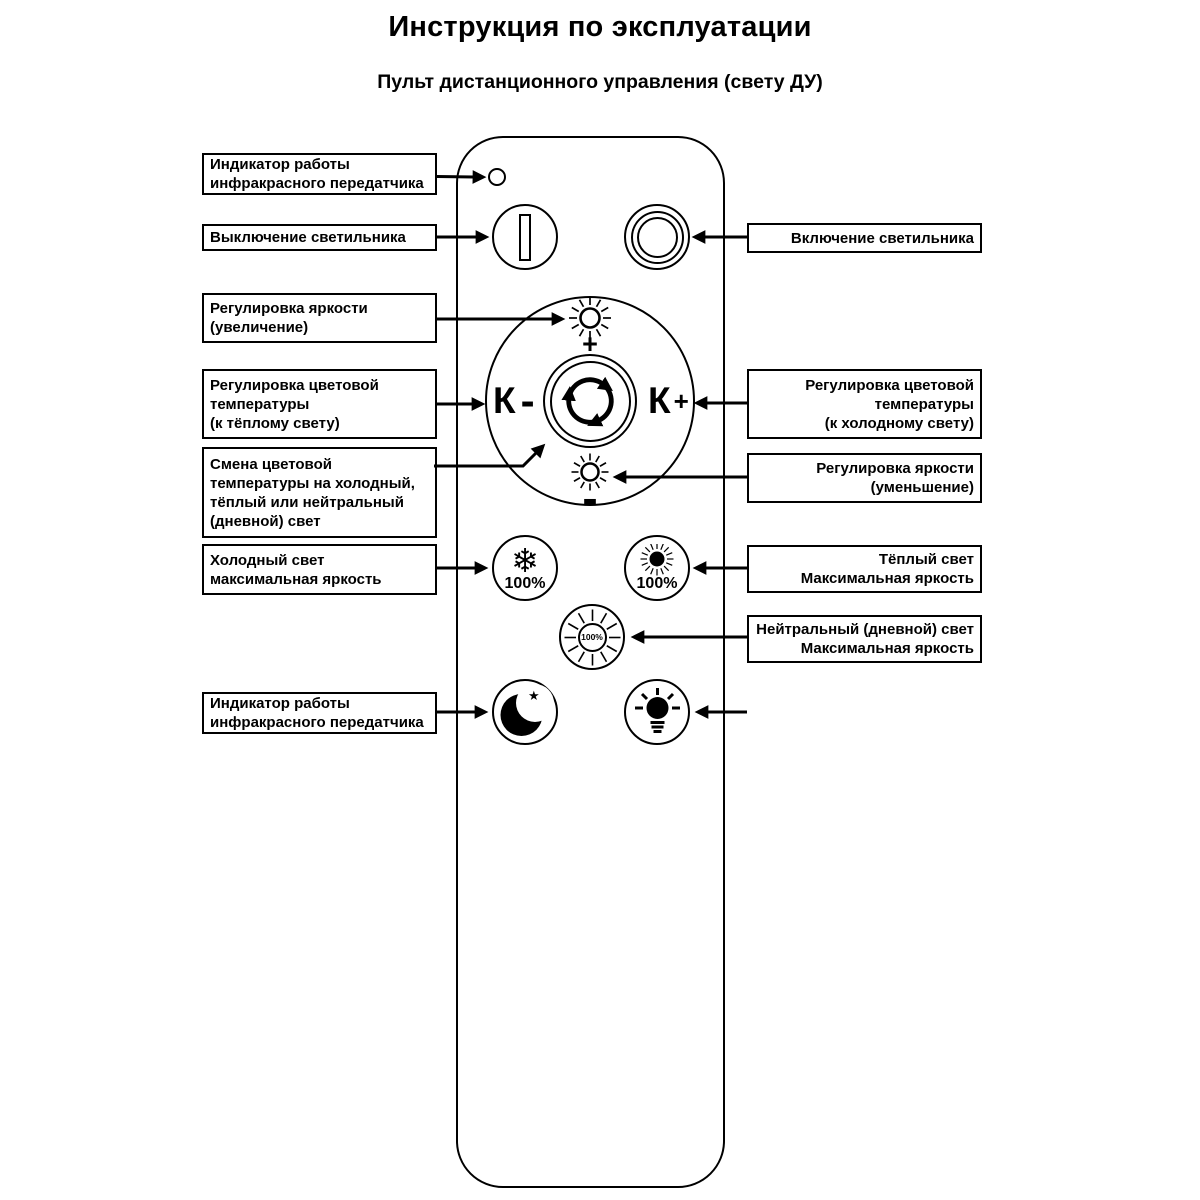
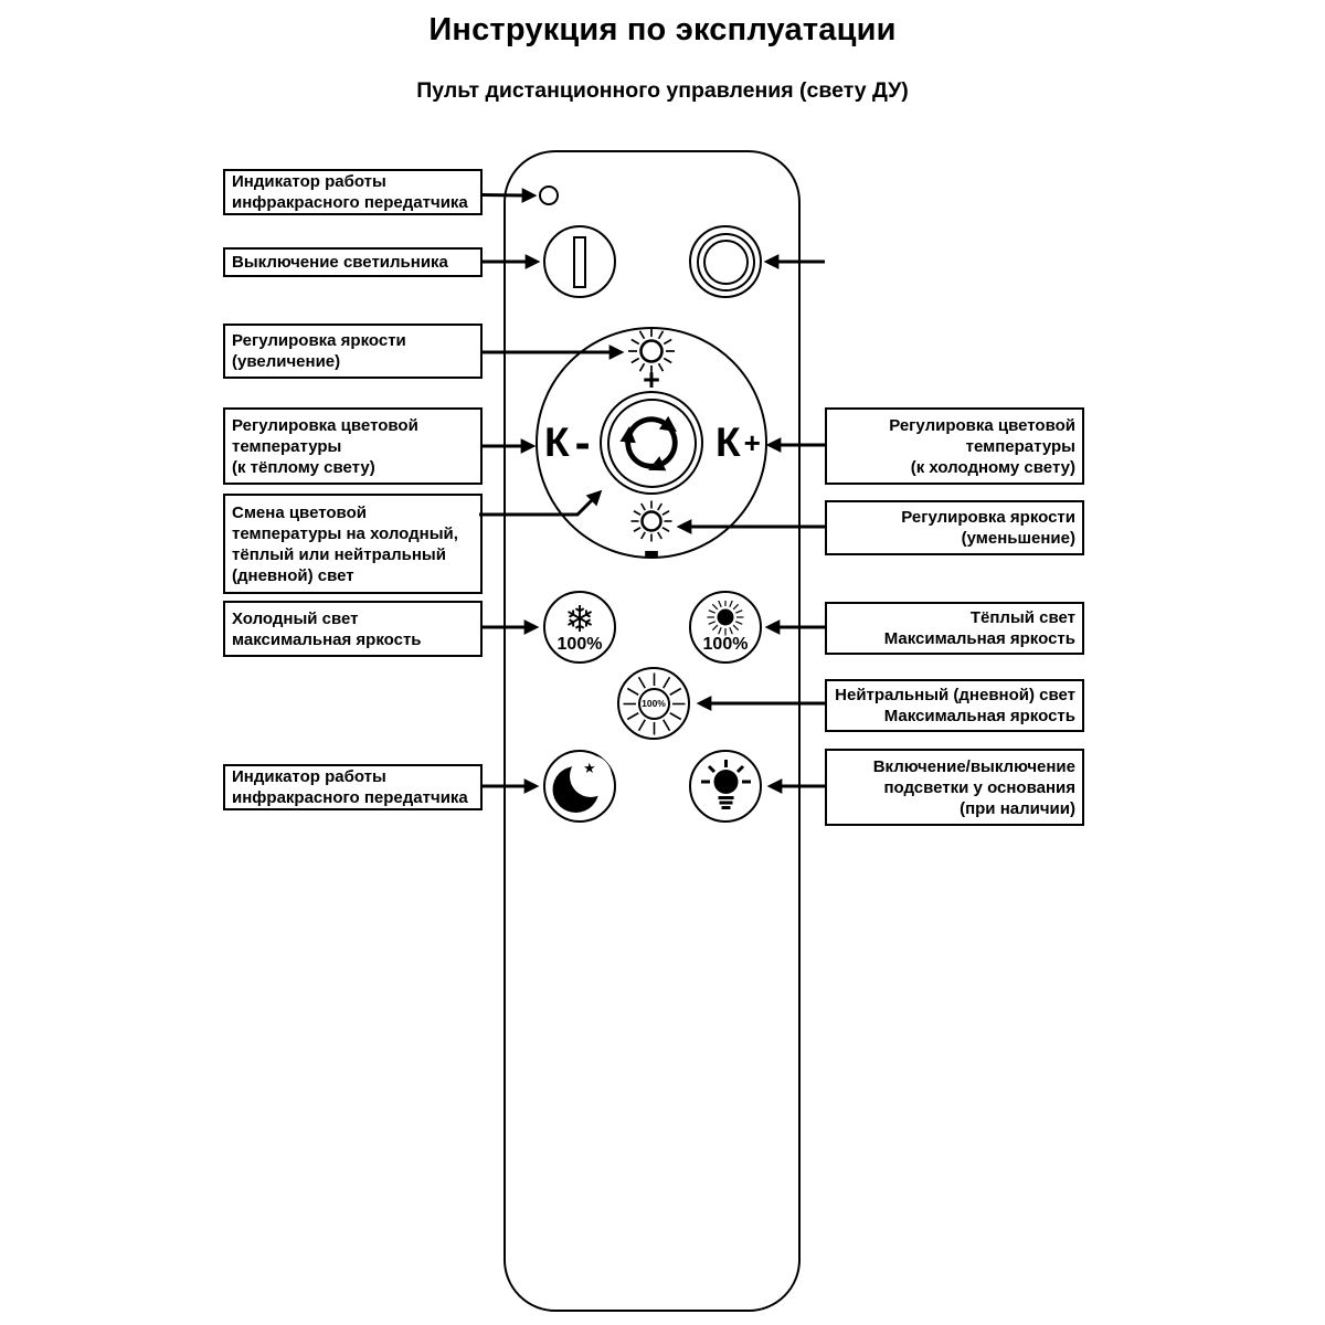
  Инструкция по эксплуатации
  Пульт дистанционного управления (свету ДУ)
  +
  К
  К
  -
  ❄
  100%
  100%
  100%
  ★
  Индикатор работы
  инфракрасного передатчика
  Выключение светильника
  Регулировка яркости
  (увеличение)
  Регулировка цветовой
  температуры
  (к тёплому свету)
  Смена цветовой
  температуры на холодный,
  тёплый или нейтральный
  (дневной) свет
  Холодный свет
  максимальная яркость
  Индикатор работы
  инфракрасного передатчика
- Включение светильника
  Регулировка цветовой
  температуры
  (к холодному свету)
  Регулировка яркости
  (уменьшение)
  Тёплый свет
  Максимальная яркость
  Нейтральный (дневной) свет
  Максимальная яркость
+ Включение/выключение
+ подсветки у основания
+ (при наличии)
